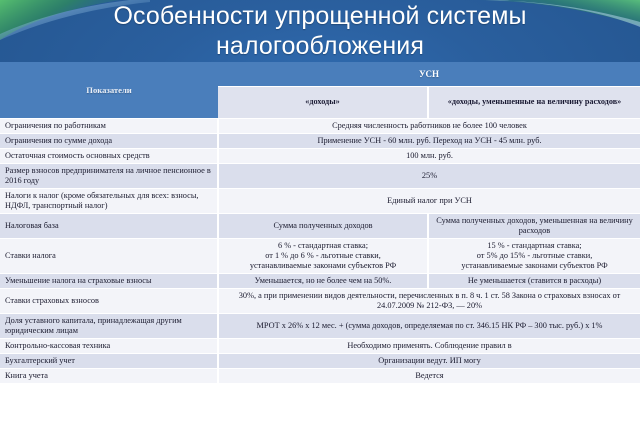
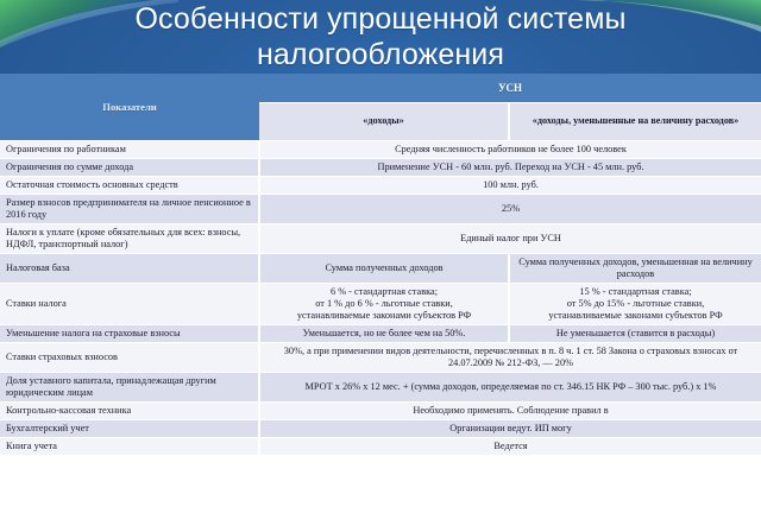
  Особенности упрощенной системы
  налогообложения
  Показатели	УСН
  «доходы»	«доходы, уменьшенные на величину расходов»
  Ограничения по работникам	Средняя численность работников не более 100 человек
  Ограничения по сумме дохода	Применение УСН - 60 млн. руб. Переход на УСН - 45 млн. руб.
  Остаточная стоимость основных средств	100 млн. руб.
  Размер взносов предпринимателя на личное пенсионное в 2016 году	25%
- Налоги к налог (кроме обязательных для всех: взносы, НДФЛ, транспортный налог)	Единый налог при УСН
+ Налоги к уплате (кроме обязательных для всех: взносы, НДФЛ, транспортный налог)	Единый налог при УСН
  Налоговая база	Сумма полученных доходов	Сумма полученных доходов, уменьшенная на величину расходов
  Ставки налога	6 % - стандартная ставка; от 1 % до 6 % - льготные ставки, устанавливаемые законами субъектов РФ	15 % - стандартная ставка; от 5% до 15% - льготные ставки, устанавливаемые законами субъектов РФ
  Уменьшение налога на страховые взносы	Уменьшается, но не более чем на 50%.	Не уменьшается (ставится в расходы)
  Ставки страховых взносов	30%, а при применении видов деятельности, перечисленных в п. 8 ч. 1 ст. 58 Закона о страховых взносах от 24.07.2009 № 212-ФЗ, — 20%
  Доля уставного капитала, принадлежащая другим юридическим лицам	МРОТ х 26% х 12 мес. + (сумма доходов, определяемая по ст. 346.15 НК РФ – 300 тыс. руб.) х 1%
  Контрольно-кассовая техника	Необходимо применять. Соблюдение правил в
  Бухгалтерский учет	Организации ведут. ИП могу
  Книга учета	Ведется
